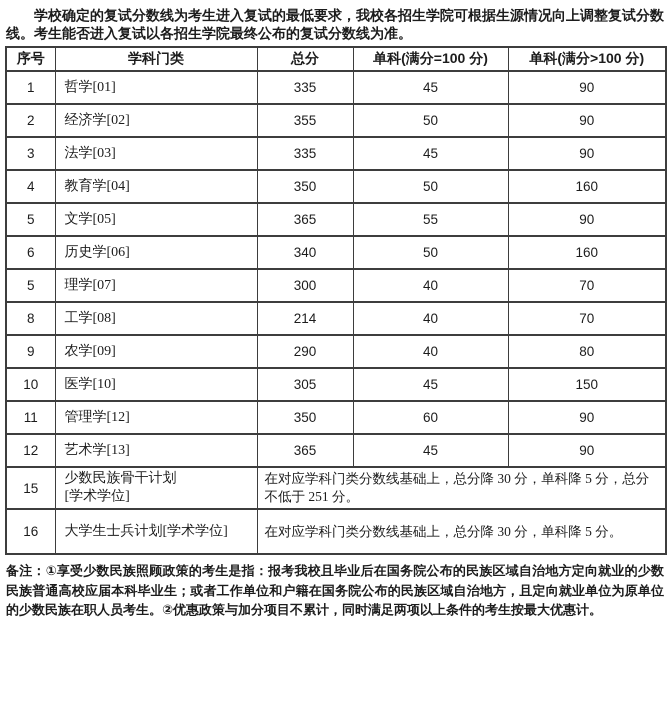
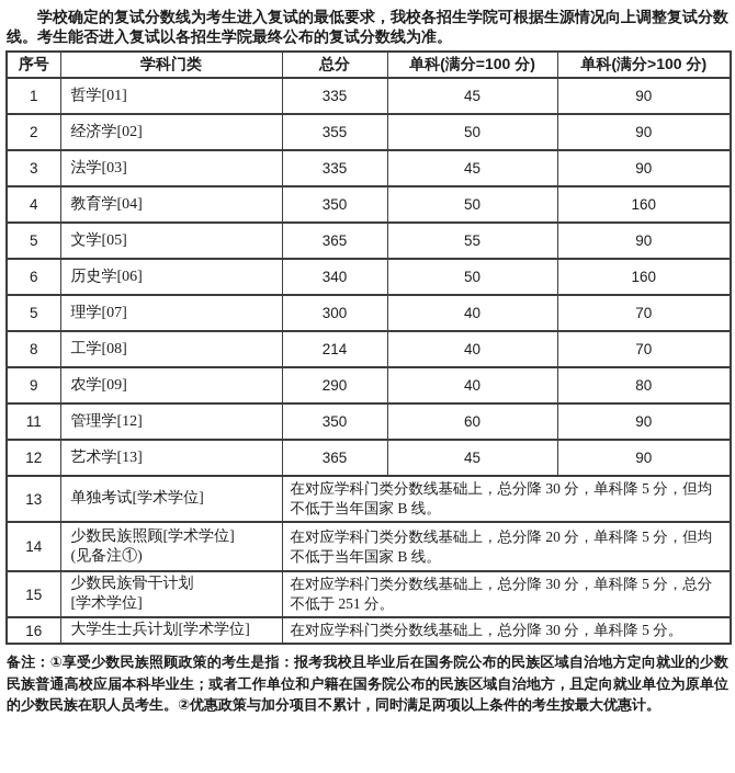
  学校确定的复试分数线为考生进入复试的最低要求，我校各招生学院可根据生源情况向上调整复试分数线。考生能否进入复试以各招生学院最终公布的复试分数线为准。
  序号	学科门类	总分	单科(满分=100 分)	单科(满分>100 分)
  1	哲学[01]	335	45	90
  2	经济学[02]	355	50	90
  3	法学[03]	335	45	90
  4	教育学[04]	350	50	160
  5	文学[05]	365	55	90
  6	历史学[06]	340	50	160
  5	理学[07]	300	40	70
  8	工学[08]	214	40	70
  9	农学[09]	290	40	80
- 10	医学[10]	305	45	150
  11	管理学[12]	350	60	90
  12	艺术学[13]	365	45	90
+ 13	单独考试[学术学位]	在对应学科门类分数线基础上，总分降 30 分，单科降 5 分，但均不低于当年国家 B 线。
+ 14	少数民族照顾[学术学位] (见备注①)	在对应学科门类分数线基础上，总分降 20 分，单科降 5 分，但均不低于当年国家 B 线。
  15	少数民族骨干计划 [学术学位]	在对应学科门类分数线基础上，总分降 30 分，单科降 5 分，总分不低于 251 分。
  16	大学生士兵计划[学术学位]	在对应学科门类分数线基础上，总分降 30 分，单科降 5 分。
  备注：①享受少数民族照顾政策的考生是指：报考我校且毕业后在国务院公布的民族区域自治地方定向就业的少数民族普通高校应届本科毕业生；或者工作单位和户籍在国务院公布的民族区域自治地方，且定向就业单位为原单位的少数民族在职人员考生。②优惠政策与加分项目不累计，同时满足两项以上条件的考生按最大优惠计。
